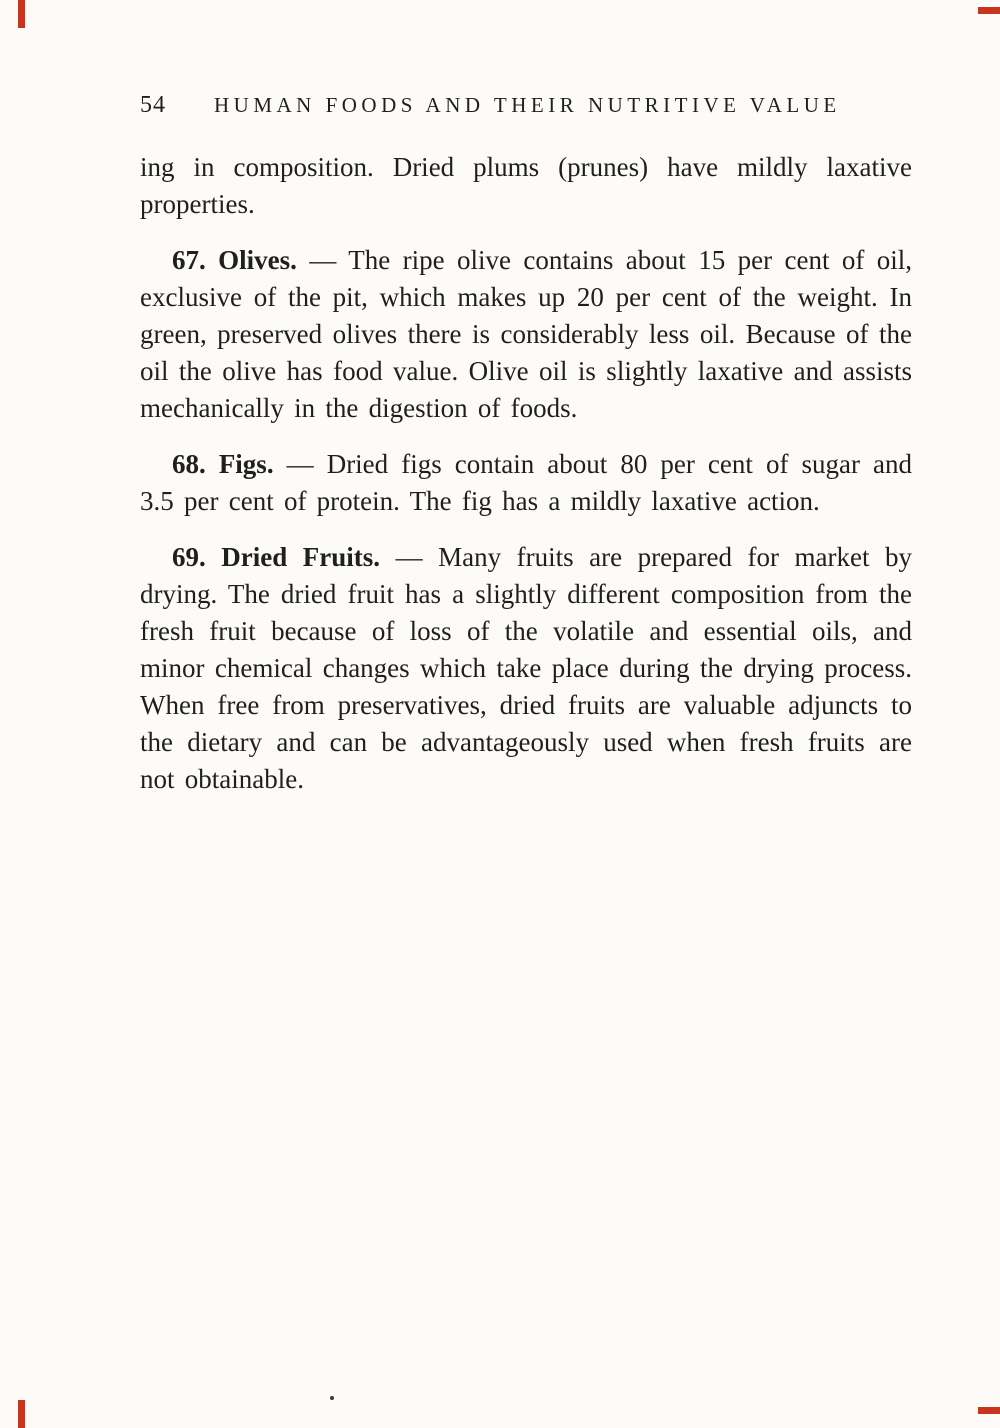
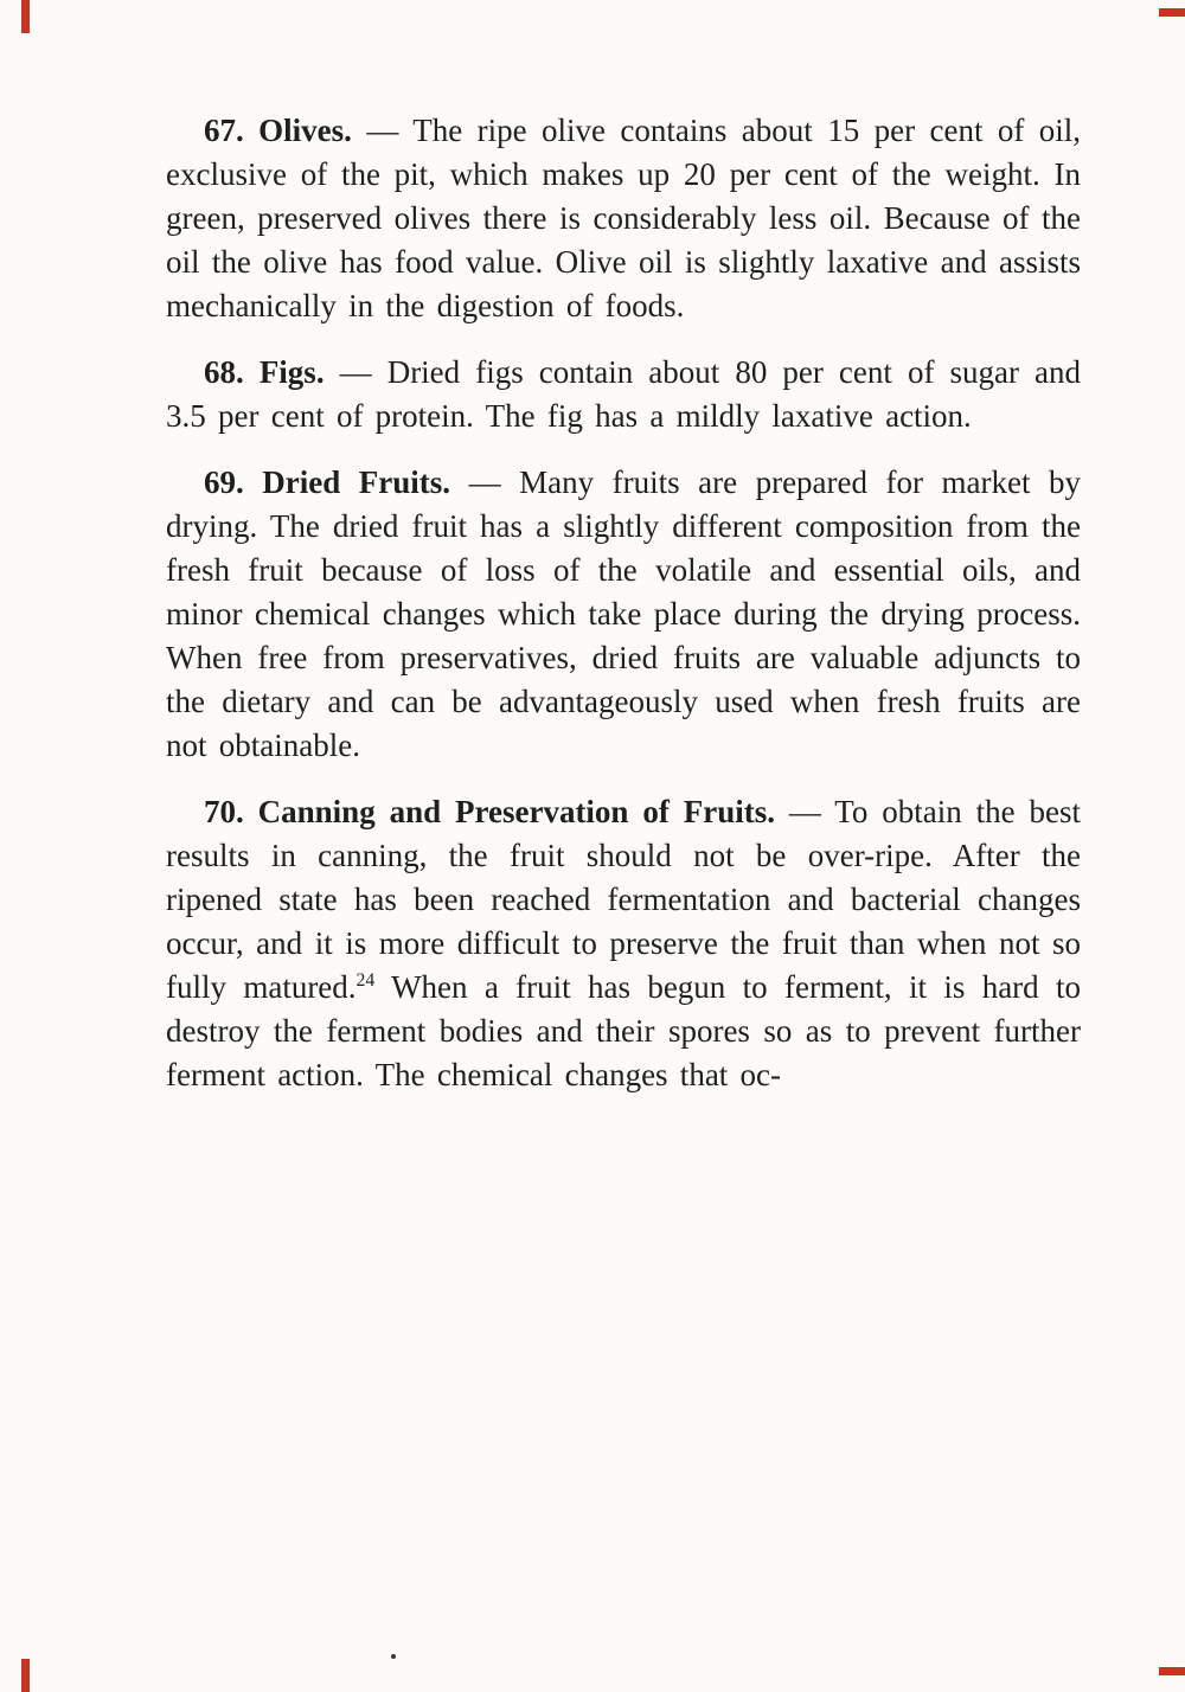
- 54
- HUMAN FOODS AND THEIR NUTRITIVE VALUE
- ing in composition. Dried plums (prunes) have mildly laxative properties.
  67. Olives. — The ripe olive contains about 15 per cent of oil, exclusive of the pit, which makes up 20 per cent of the weight. In green, preserved olives there is considerably less oil. Because of the oil the olive has food value. Olive oil is slightly laxative and assists mechanically in the digestion of foods.
  68. Figs. — Dried figs contain about 80 per cent of sugar and 3.5 per cent of protein. The fig has a mildly laxative action.
  69. Dried Fruits. — Many fruits are prepared for market by drying. The dried fruit has a slightly different composition from the fresh fruit because of loss of the volatile and essential oils, and minor chemical changes which take place during the drying process. When free from preservatives, dried fruits are valuable adjuncts to the dietary and can be advantageously used when fresh fruits are not obtainable.
+ 70. Canning and Preservation of Fruits. — To obtain the best results in canning, the fruit should not be over-ripe. After the ripened state has been reached fermentation and bacterial changes occur, and it is more difficult to preserve the fruit than when not so fully matured.24 When a fruit has begun to ferment, it is hard to destroy the ferment bodies and their spores so as to prevent further ferment action. The chemical changes that oc-
